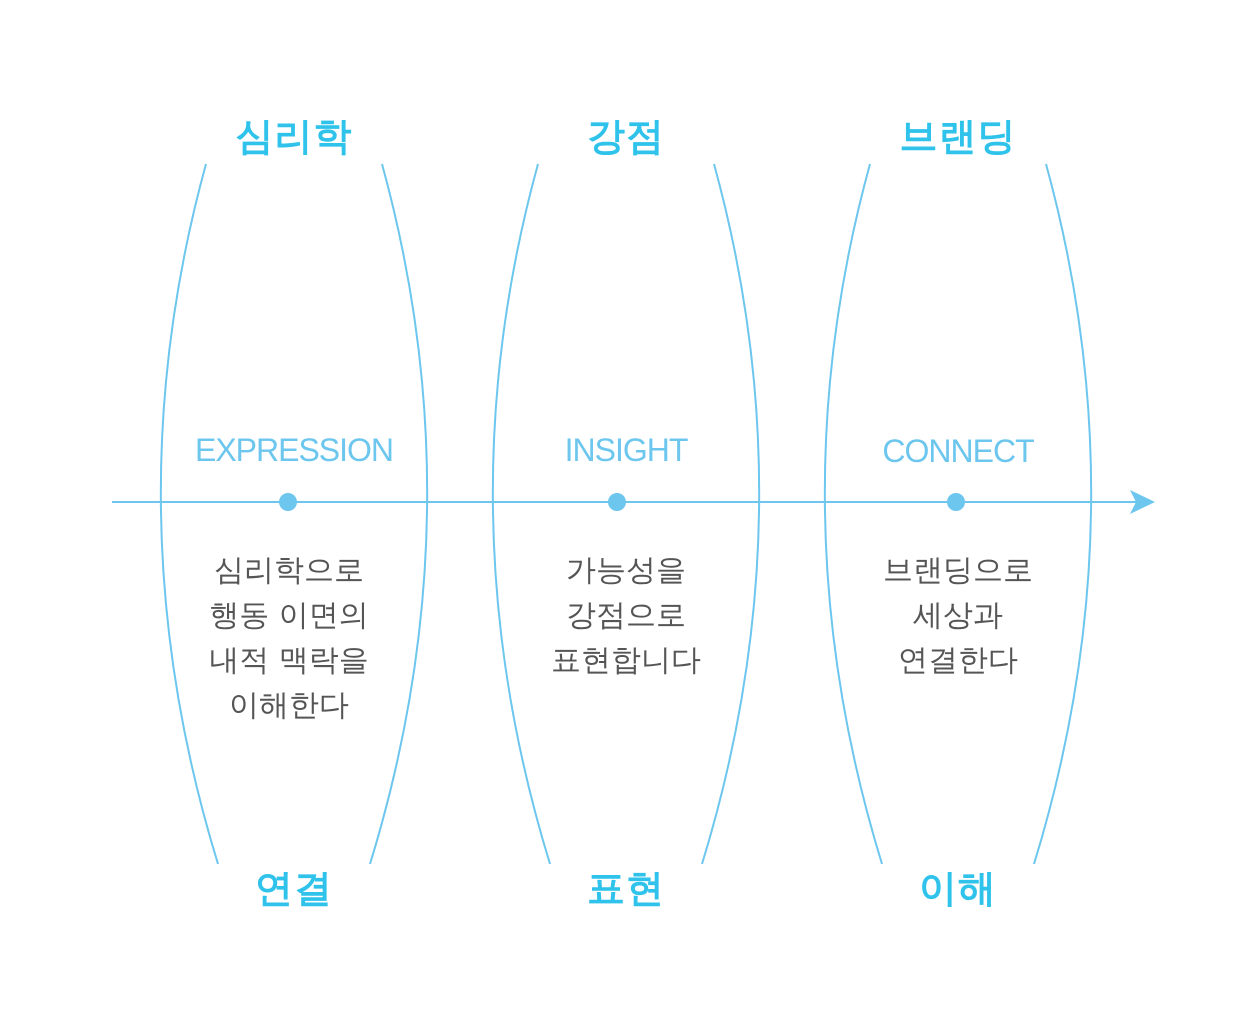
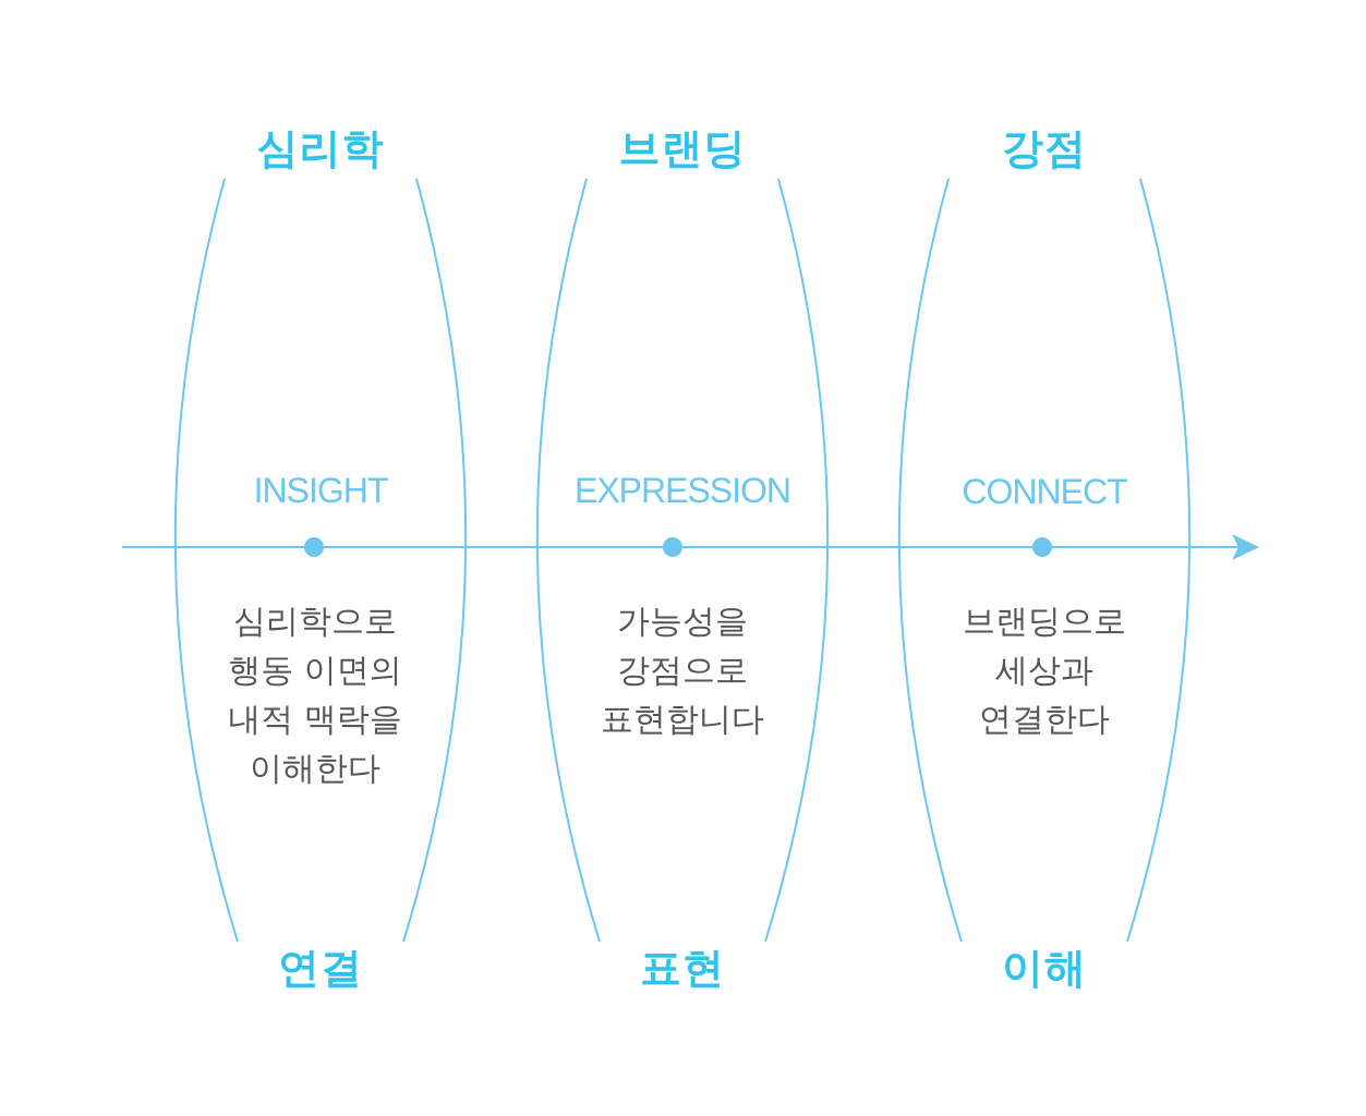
  심리학
- EXPRESSION
+ INSIGHT
  심리학으로
  행동 이면의
  내적 맥락을
  이해한다
  연결
- 강점
+ 브랜딩
- INSIGHT
+ EXPRESSION
  가능성을
  강점으로
  표현합니다
  표현
- 브랜딩
+ 강점
  CONNECT
  브랜딩으로
  세상과
  연결한다
  이해
